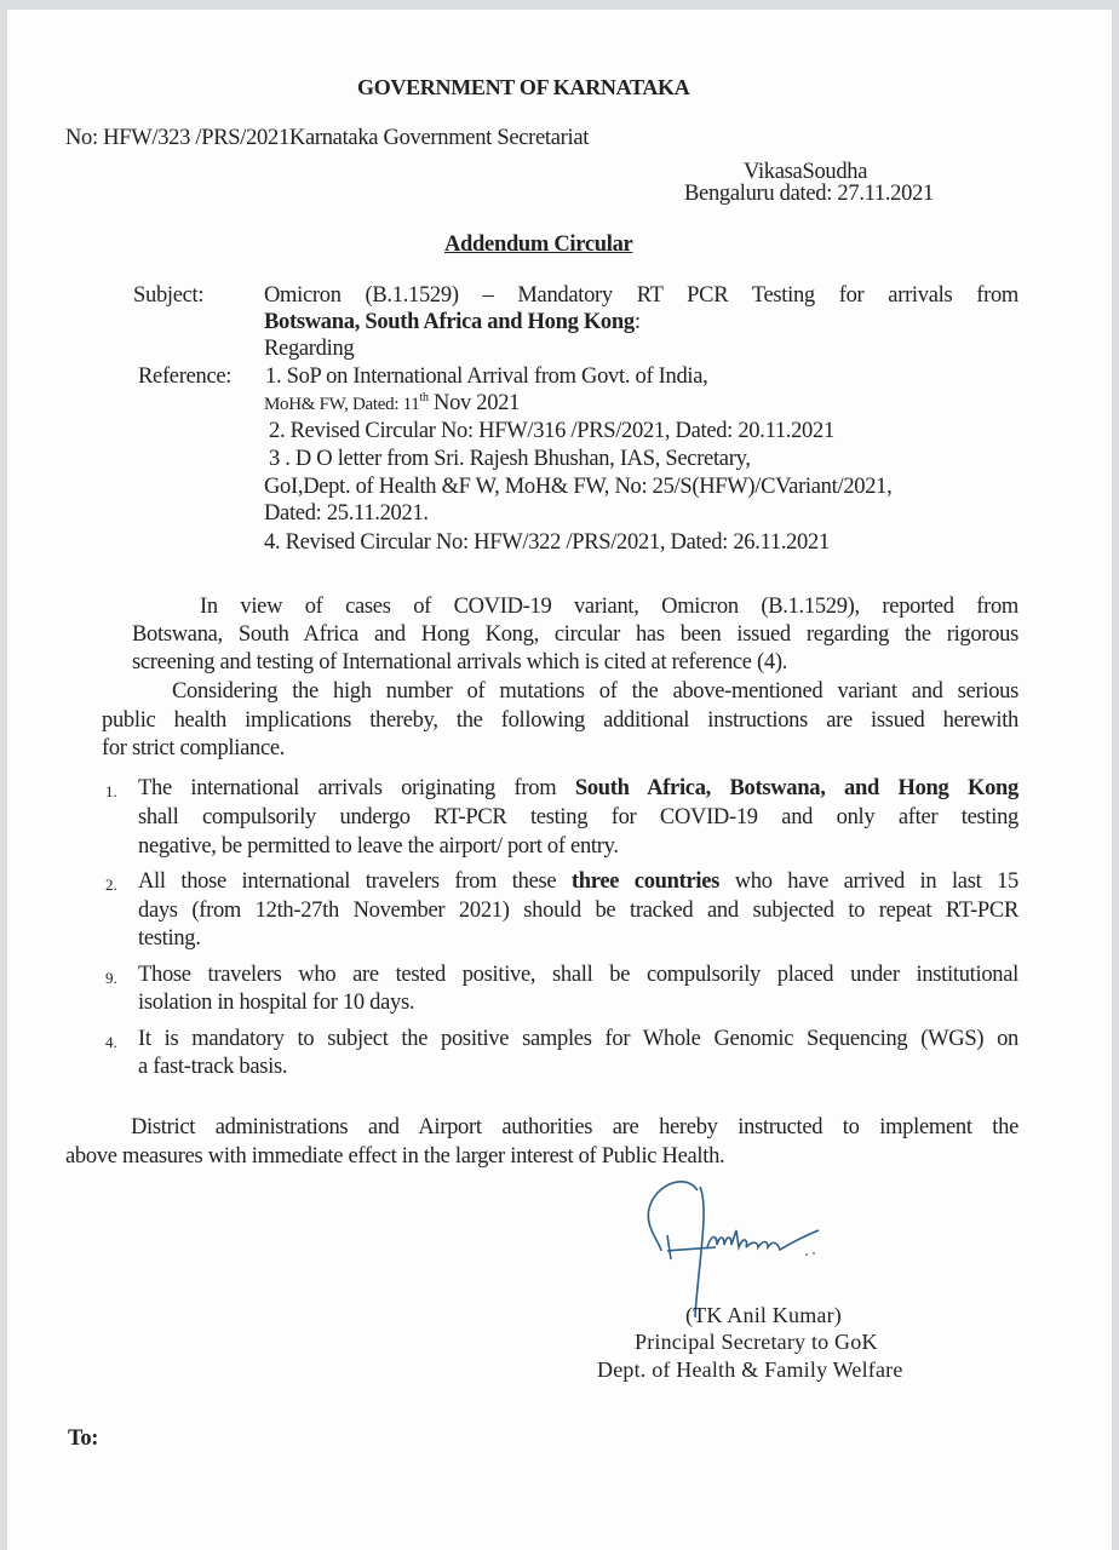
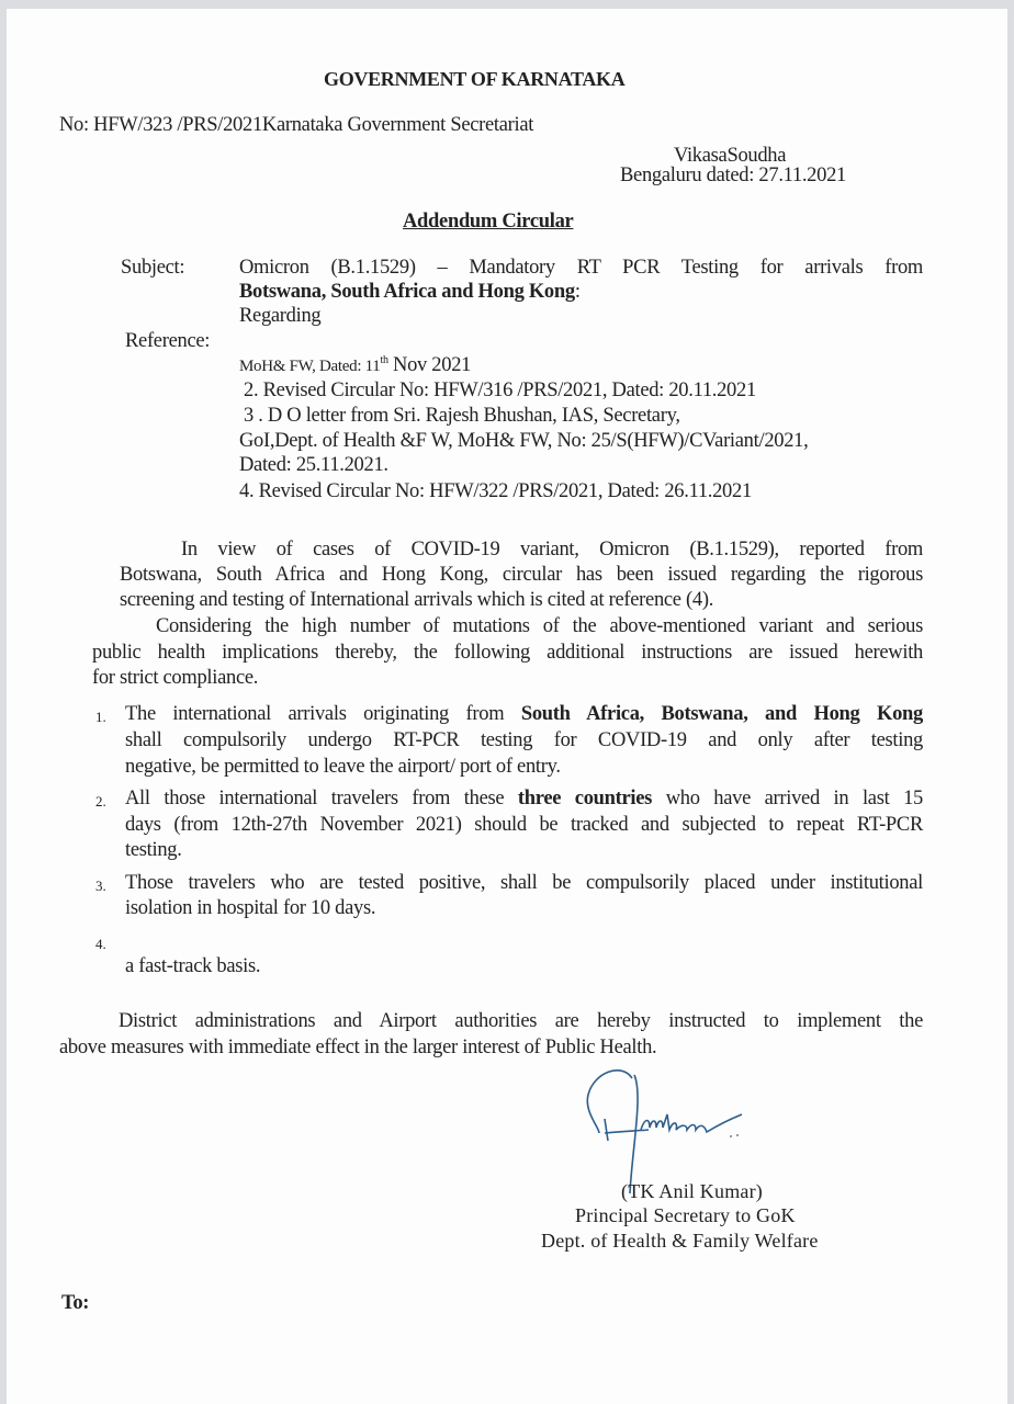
  GOVERNMENT OF KARNATAKA
  No: HFW/323 /PRS/2021Karnataka Government Secretariat
  VikasaSoudha
  Bengaluru dated: 27.11.2021
  Addendum Circular
  Subject:
  Omicron (B.1.1529) – Mandatory RT PCR Testing for arrivals from
  Botswana, South Africa and Hong Kong:
  Regarding
  Reference:
- 1. SoP on International Arrival from Govt. of India,
  MoH& FW, Dated: 11th Nov 2021
  2. Revised Circular No: HFW/316 /PRS/2021, Dated: 20.11.2021
  3 . D O letter from Sri. Rajesh Bhushan, IAS, Secretary,
  GoI,Dept. of Health &F W, MoH& FW, No: 25/S(HFW)/CVariant/2021,
  Dated: 25.11.2021.
  4. Revised Circular No: HFW/322 /PRS/2021, Dated: 26.11.2021
  In view of cases of COVID-19 variant, Omicron (B.1.1529), reported from
  Botswana, South Africa and Hong Kong, circular has been issued regarding the rigorous
  screening and testing of International arrivals which is cited at reference (4).
  Considering the high number of mutations of the above-mentioned variant and serious
  public health implications thereby, the following additional instructions are issued herewith
  for strict compliance.
  1.
  The international arrivals originating from South Africa, Botswana, and Hong Kong
  shall compulsorily undergo RT-PCR testing for COVID-19 and only after testing
  negative, be permitted to leave the airport/ port of entry.
  2.
  All those international travelers from these three countries who have arrived in last 15
  days (from 12th-27th November 2021) should be tracked and subjected to repeat RT-PCR
  testing.
- 9.
+ 3.
  Those travelers who are tested positive, shall be compulsorily placed under institutional
  isolation in hospital for 10 days.
  4.
- It is mandatory to subject the positive samples for Whole Genomic Sequencing (WGS) on
  a fast-track basis.
  District administrations and Airport authorities are hereby instructed to implement the
  above measures with immediate effect in the larger interest of Public Health.
  (TK Anil Kumar)
  Principal Secretary to GoK
  Dept. of Health & Family Welfare
  To:
